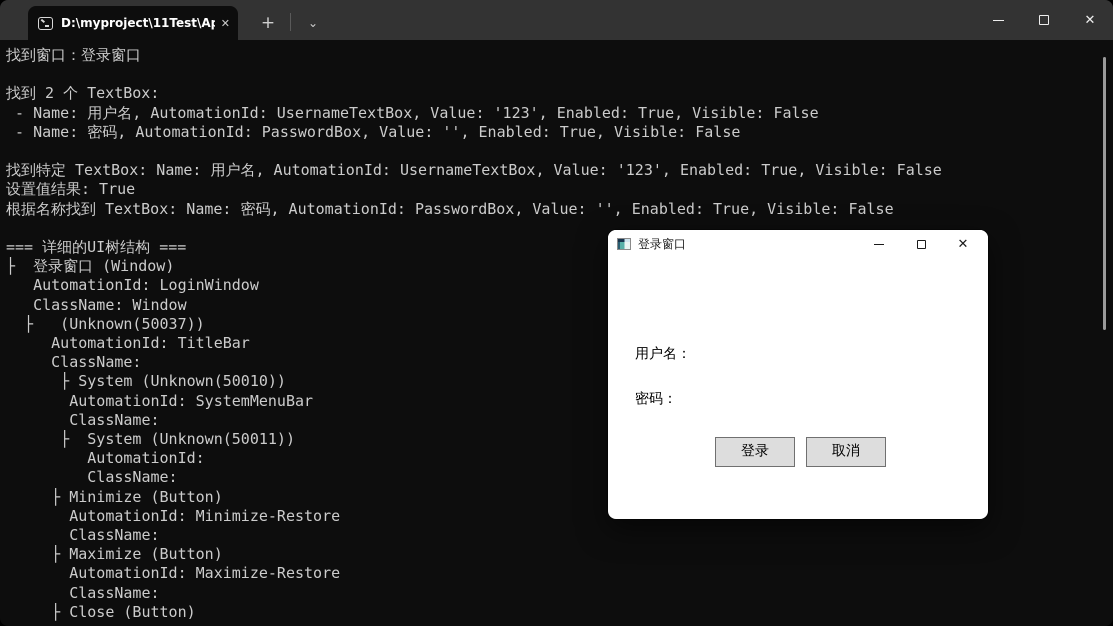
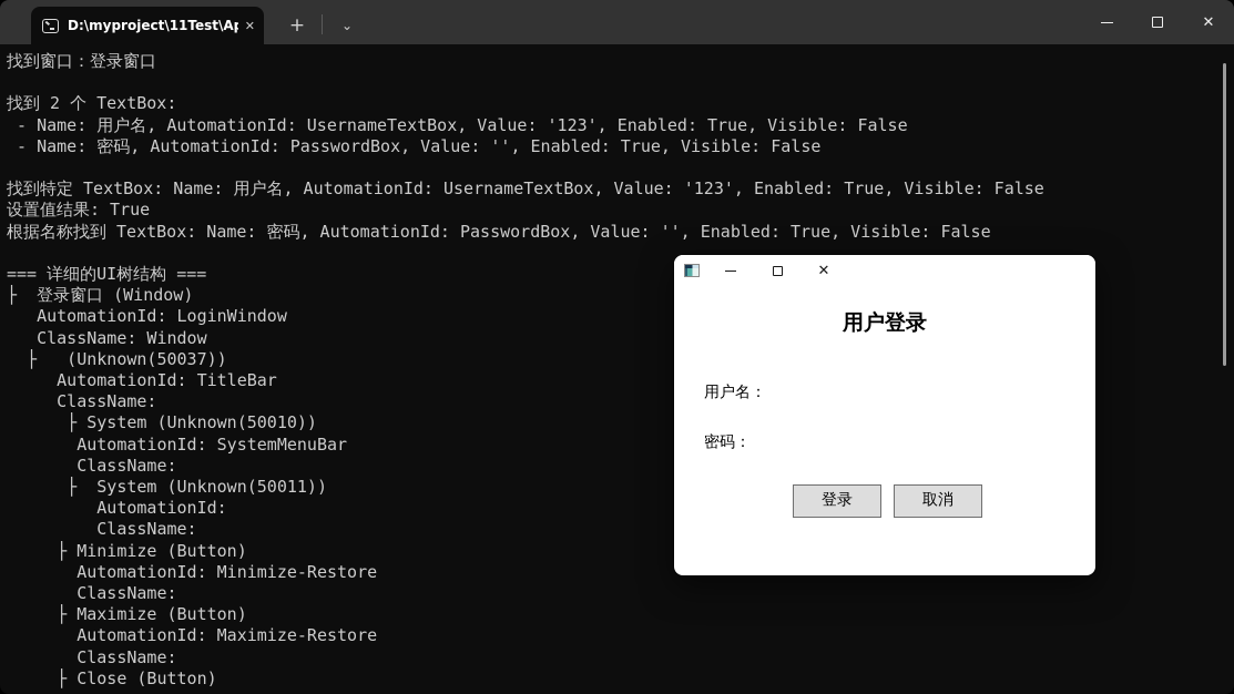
  D:\myproject\11Test\A
  ✕
  +
  ⌄
  ✕
  找到窗口：登录窗口
  找到 2 个 TextBox:
  - Name: 用户名, AutomationId: UsernameTextBox, Value: '123', Enabled: True, Visible: False
  - Name: 密码, AutomationId: PasswordBox, Value: '', Enabled: True, Visible: False
  找到特定 TextBox: Name: 用户名, AutomationId: UsernameTextBox, Value: '123', Enabled: True, Visible: False
  设置值结果: True
  根据名称找到 TextBox: Name: 密码, AutomationId: PasswordBox, Value: '', Enabled: True, Visible: False
  === 详细的UI树结构 ===
  ├ 登录窗口 (Window)
  AutomationId: LoginWindow
  ClassName: Window
  ├ (Unknown(50037))
  AutomationId: TitleBar
  ClassName:
  ├ System (Unknown(50010))
  AutomationId: SystemMenuBar
  ClassName:
  ├ System (Unknown(50011))
  AutomationId:
  ClassName:
  ├ Minimize (Button)
  AutomationId: Minimize-Restore
  ClassName:
  ├ Maximize (Button)
  AutomationId: Maximize-Restore
  ClassName:
  ├ Close (Button)
- 登录窗口
  ✕
+ 用户登录
  用户名：
  密码：
  登录
  取消
